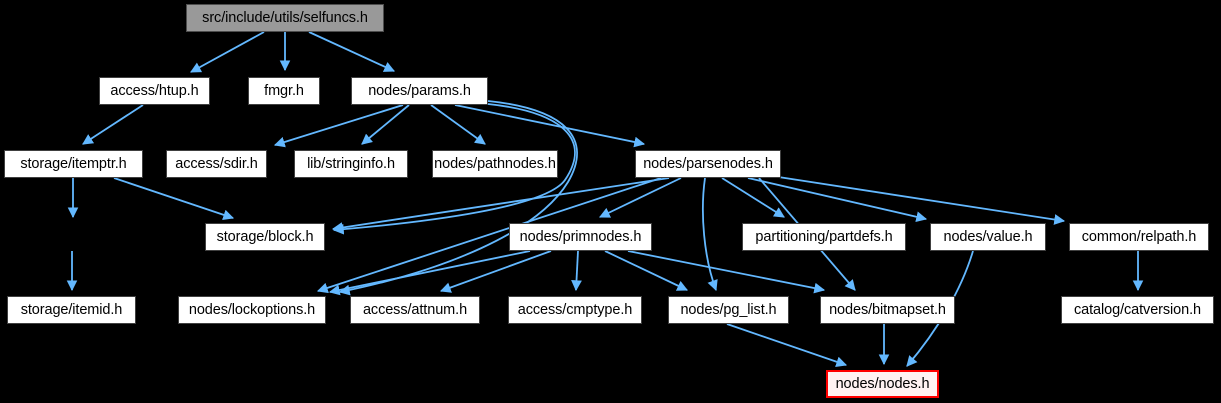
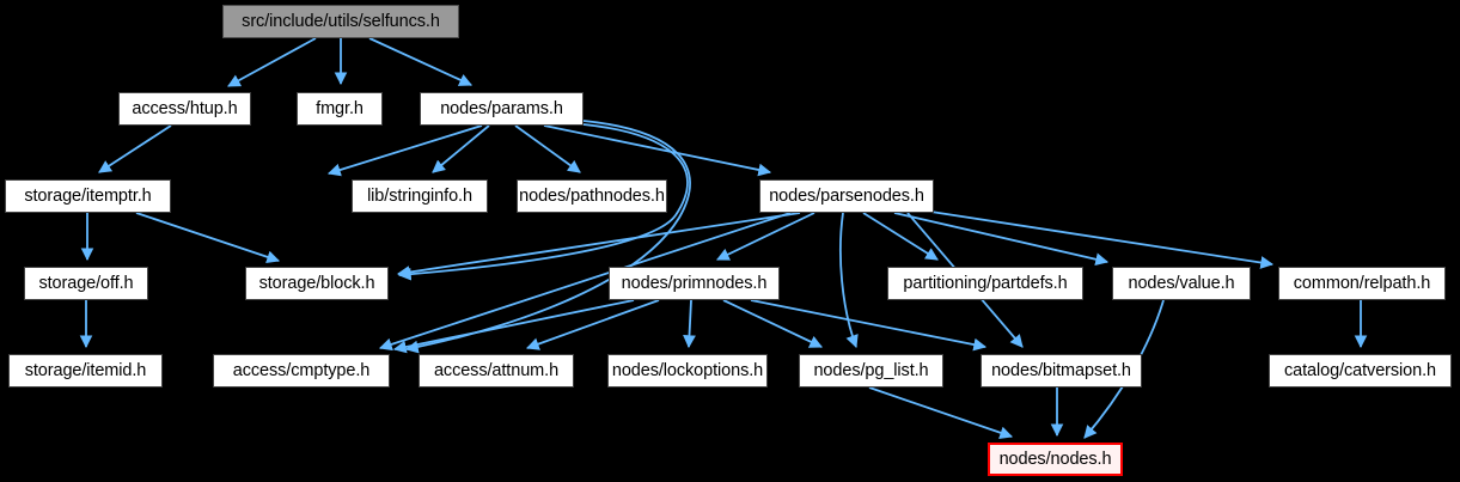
  src/include/utils/selfuncs.h
  access/htup.h
  fmgr.h
  nodes/params.h
  storage/itemptr.h
- access/sdir.h
  lib/stringinfo.h
  nodes/pathnodes.h
  nodes/parsenodes.h
+ storage/off.h
  storage/block.h
  nodes/primnodes.h
  partitioning/partdefs.h
  nodes/value.h
  common/relpath.h
  storage/itemid.h
- nodes/lockoptions.h
+ access/cmptype.h
  access/attnum.h
- access/cmptype.h
+ nodes/lockoptions.h
  nodes/pg_list.h
  nodes/bitmapset.h
  catalog/catversion.h
  nodes/nodes.h
